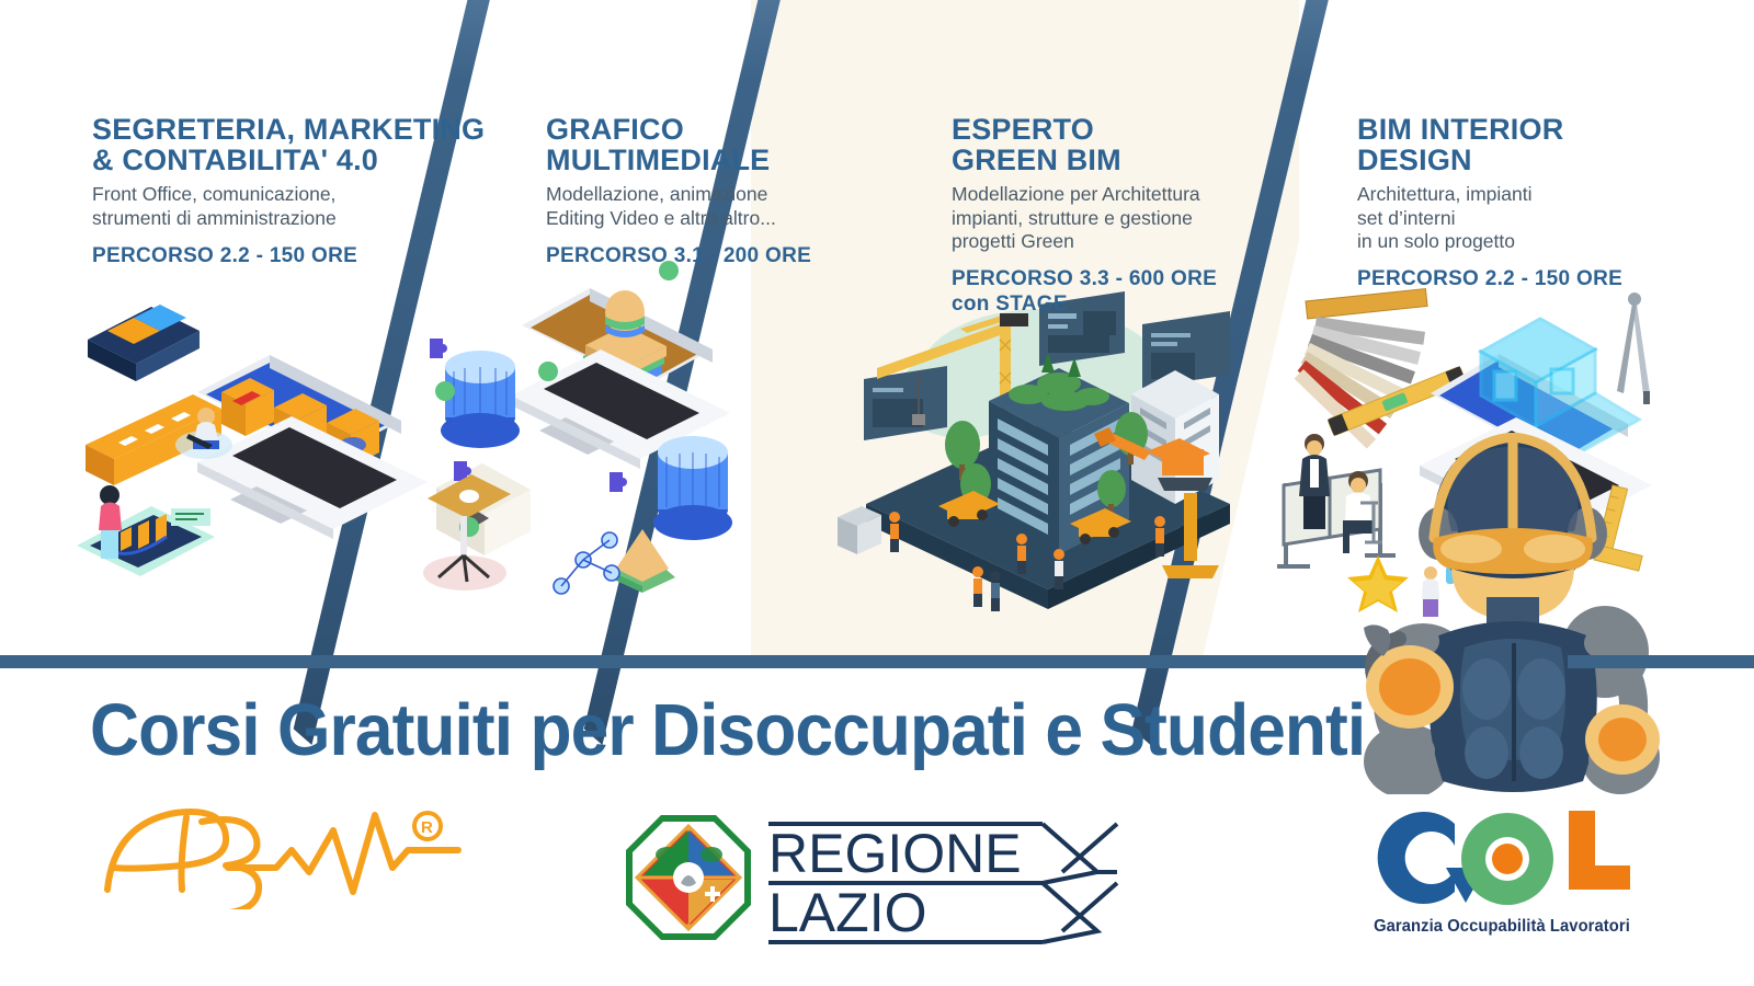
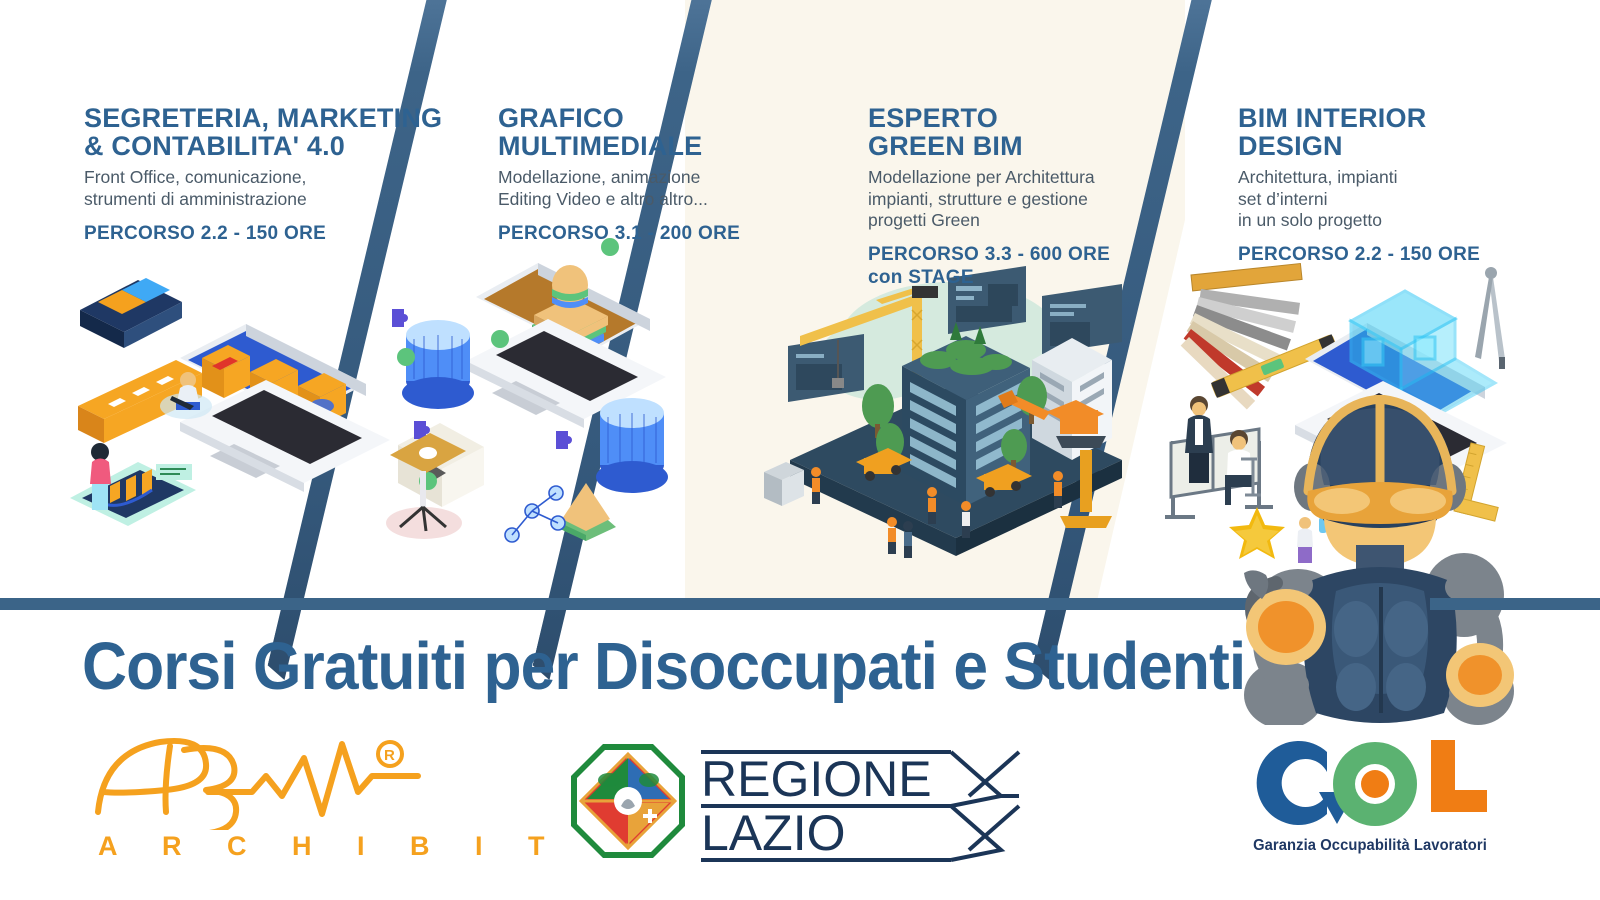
  SEGRETERIA, MARKETING
  & CONTABILITA' 4.0
  Front Office, comunicazione,
  strumenti di amministrazione
  PERCORSO 2.2 - 150 ORE
  GRAFICO
  MULTIMEDIALE
  Modellazione, animazione
  Editing Video e altro altro...
  PERCORSO 3.1 - 200 ORE
  ESPERTO
  GREEN BIM
  Modellazione per Architettura
  impianti, strutture e gestione
  progetti Green
  PERCORSO 3.3 - 600 ORE
  con STAGE
  BIM INTERIOR
  DESIGN
  Architettura, impianti
  set d’interni
  in un solo progetto
  PERCORSO 2.2 - 150 ORE
  Corsi Gratuiti per Disoccupati e Studenti
  R
+ A R C H I B I T
  REGIONE
  LAZIO
  Garanzia Occupabilità Lavoratori
